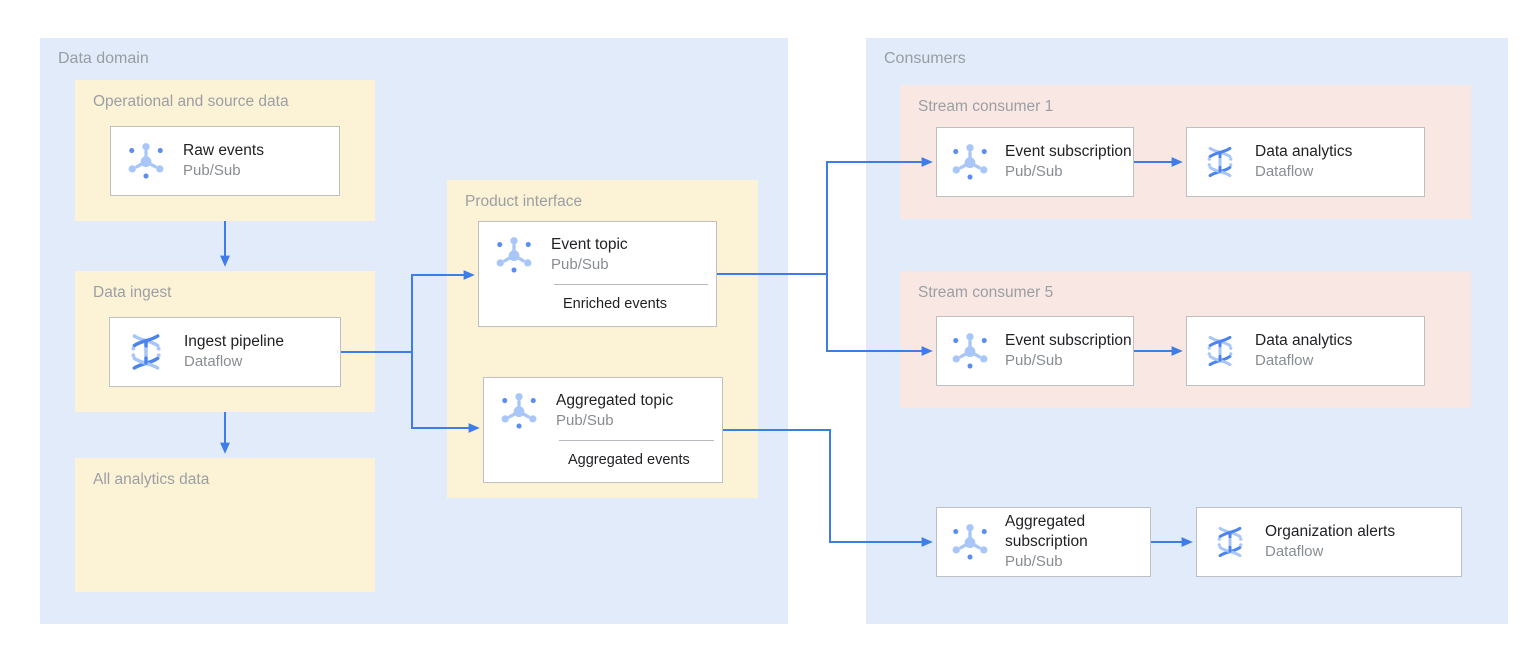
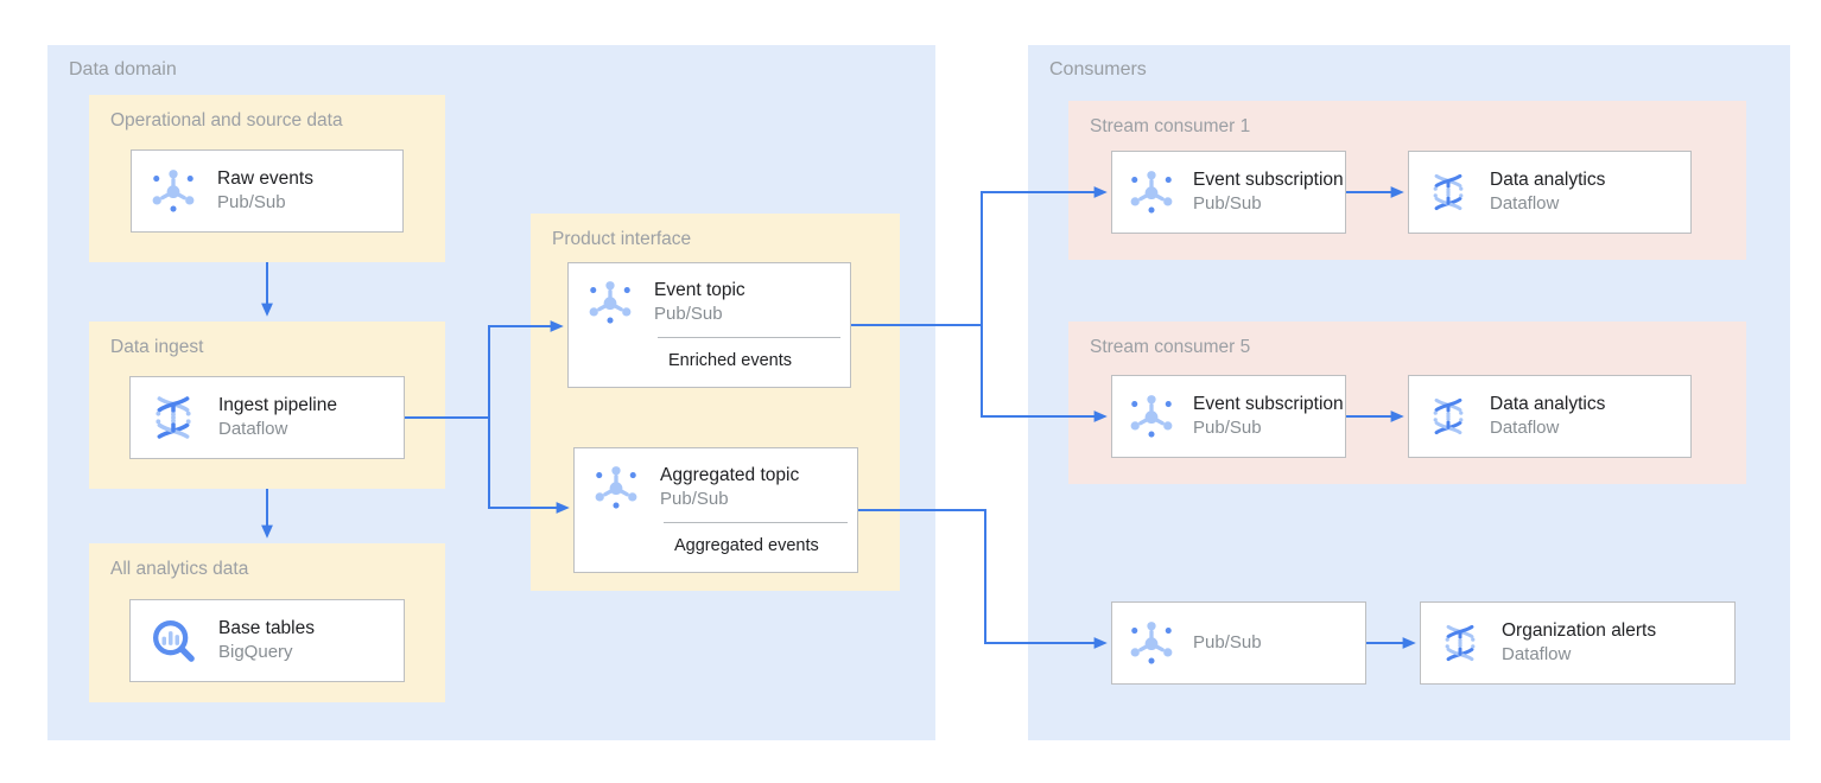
  Data domain
  Operational and source data
  Raw events
  Pub/Sub
  Data ingest
  Ingest pipeline
  Dataflow
  All analytics data
+ Base tables
+ BigQuery
  Product interface
  Event topic
  Pub/Sub
  Enriched events
  Aggregated topic
  Pub/Sub
  Aggregated events
  Consumers
  Stream consumer 1
  Event subscription
  Pub/Sub
  Data analytics
  Dataflow
  Stream consumer 5
  Event subscription
  Pub/Sub
  Data analytics
  Dataflow
- Aggregated subscription
  Pub/Sub
  Organization alerts
  Dataflow
